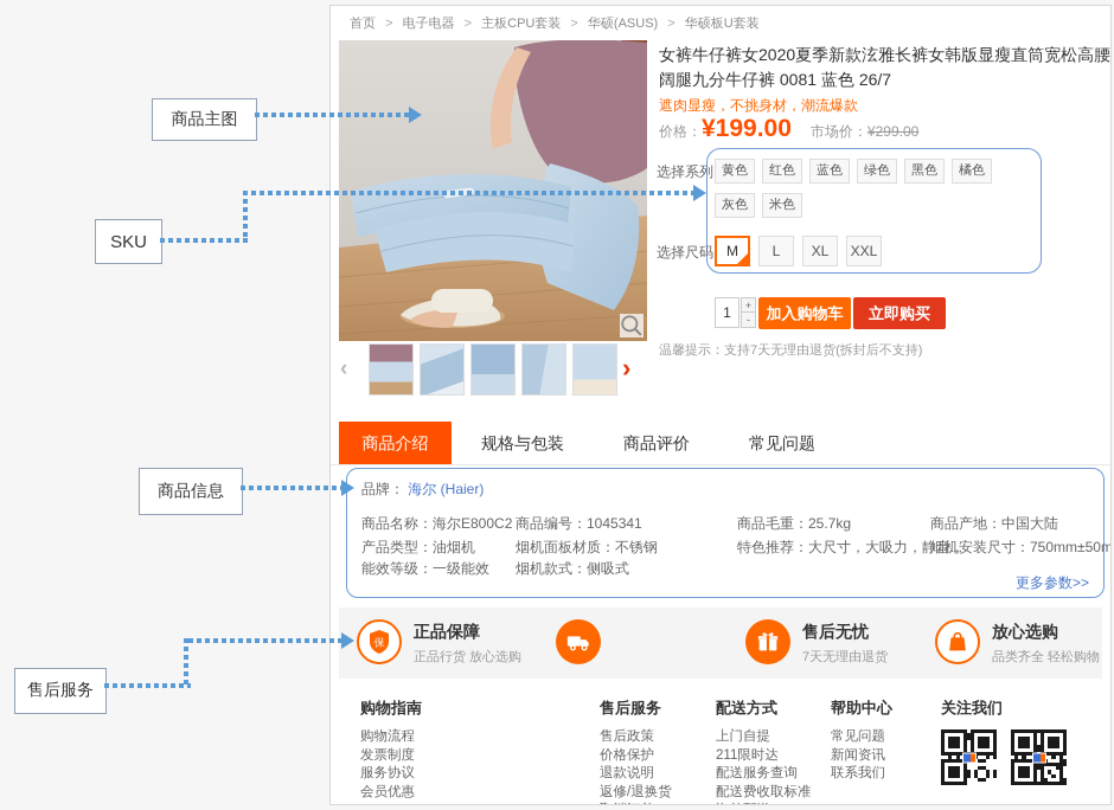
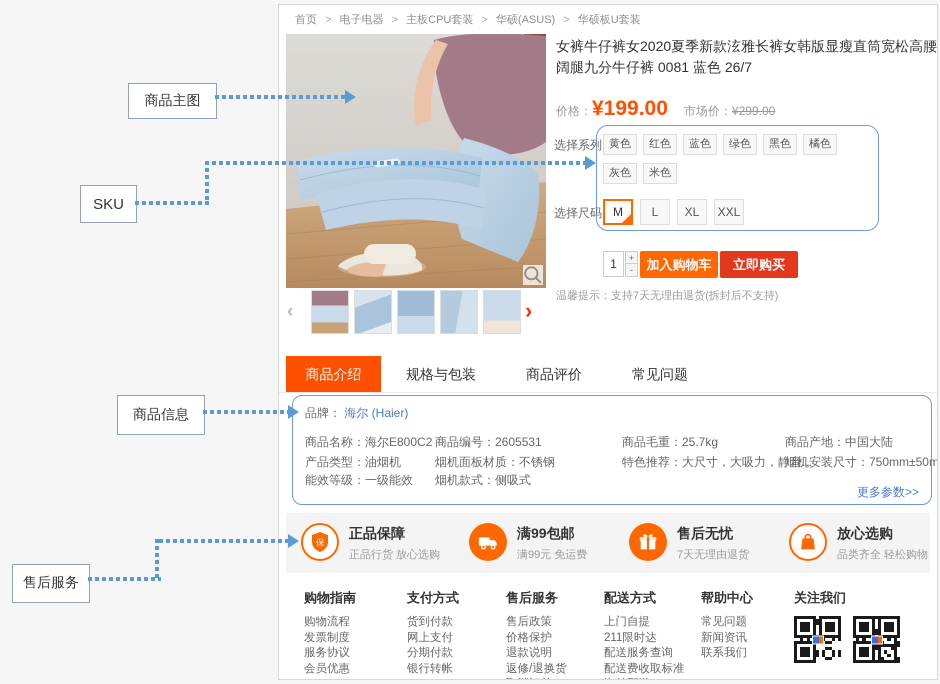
  首页 > 电子电器 > 主板CPU套装 > 华硕(ASUS) > 华硕板U套装
  ‹
  ›
  女裤牛仔裤女2020夏季新款泫雅长裤女韩版显瘦直筒宽松高腰阔腿九分牛仔裤 0081 蓝色 26/7
- 遮肉显瘦，不挑身材，潮流爆款
  价格：
  ¥199.00
  市场价：
  ¥299.00
  选择系列
  黄色
  红色
  蓝色
  绿色
  黑色
  橘色
  灰色
  米色
  选择尺码
  M
  L
  XL
  XXL
  1
  +
  -
  加入购物车
  立即购买
  温馨提示：支持7天无理由退货(拆封后不支持)
  商品介绍
  规格与包装
  商品评价
  常见问题
  品牌： 海尔 (Haier)
  商品名称：海尔E800C2
- 商品编号：1045341
+ 商品编号：2605531
  商品毛重：25.7kg
  商品产地：中国大陆
  产品类型：油烟机
  烟机面板材质：不锈钢
  特色推荐：大尺寸，大吸力，静音...
  烟机安装尺寸：750mm±50m
  能效等级：一级能效
  烟机款式：侧吸式
  更多参数>>
  保
  正品保障
  正品行货 放心选购
+ 满99包邮
+ 满99元 免运费
  售后无忧
  7天无理由退货
  放心选购
  品类齐全 轻松购物
  购物指南
  购物流程
  发票制度
  服务协议
  会员优惠
+ 支付方式
+ 货到付款
+ 网上支付
+ 分期付款
+ 银行转帐
  售后服务
  售后政策
  价格保护
  退款说明
  返修/退换货
  配送方式
  上门自提
  211限时达
  配送服务查询
  配送费收取标准
  帮助中心
  常见问题
  新闻资讯
  联系我们
  关注我们
  商品主图
  SKU
  商品信息
  售后服务
